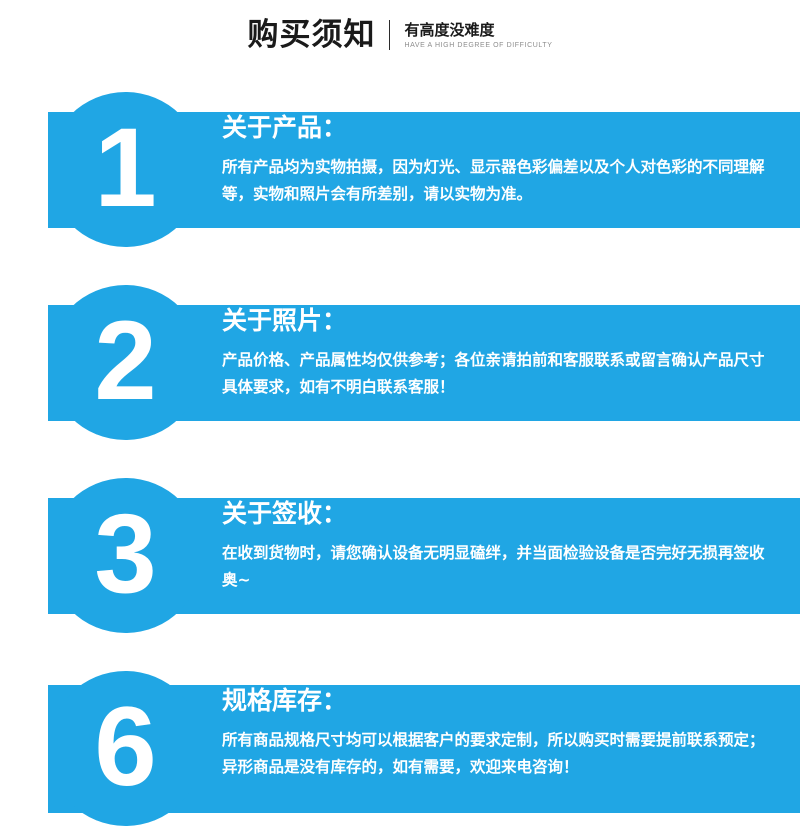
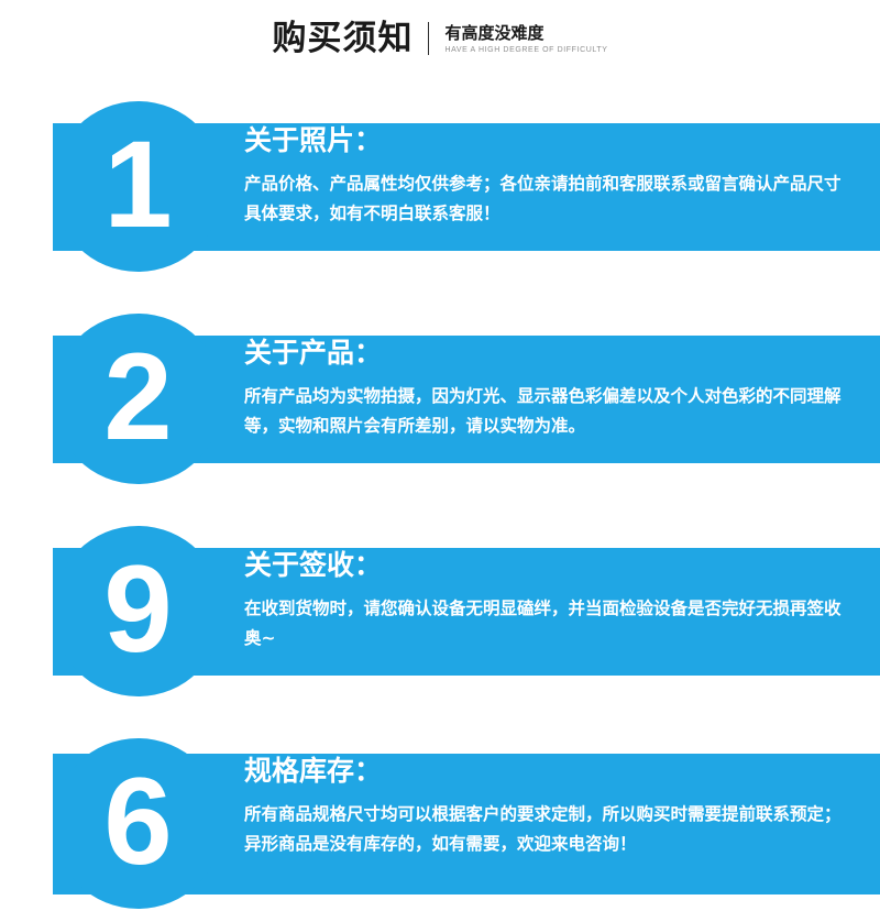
  购买须知
  有高度没难度
  1
- 关于产品：
+ 关于照片：
- 所有产品均为实物拍摄，因为灯光、显示器色彩偏差以及个人对色彩的不同理解等，实物和照片会有所差别，请以实物为准。
+ 产品价格、产品属性均仅供参考；各位亲请拍前和客服联系或留言确认产品尺寸具体要求，如有不明白联系客服！
  2
- 关于照片：
+ 关于产品：
- 产品价格、产品属性均仅供参考；各位亲请拍前和客服联系或留言确认产品尺寸具体要求，如有不明白联系客服！
+ 所有产品均为实物拍摄，因为灯光、显示器色彩偏差以及个人对色彩的不同理解等，实物和照片会有所差别，请以实物为准。
- 3
+ 9
  关于签收：
  在收到货物时，请您确认设备无明显磕绊，并当面检验设备是否完好无损再签收奥~
  6
  规格库存：
  所有商品规格尺寸均可以根据客户的要求定制，所以购买时需要提前联系预定；异形商品是没有库存的，如有需要，欢迎来电咨询！
